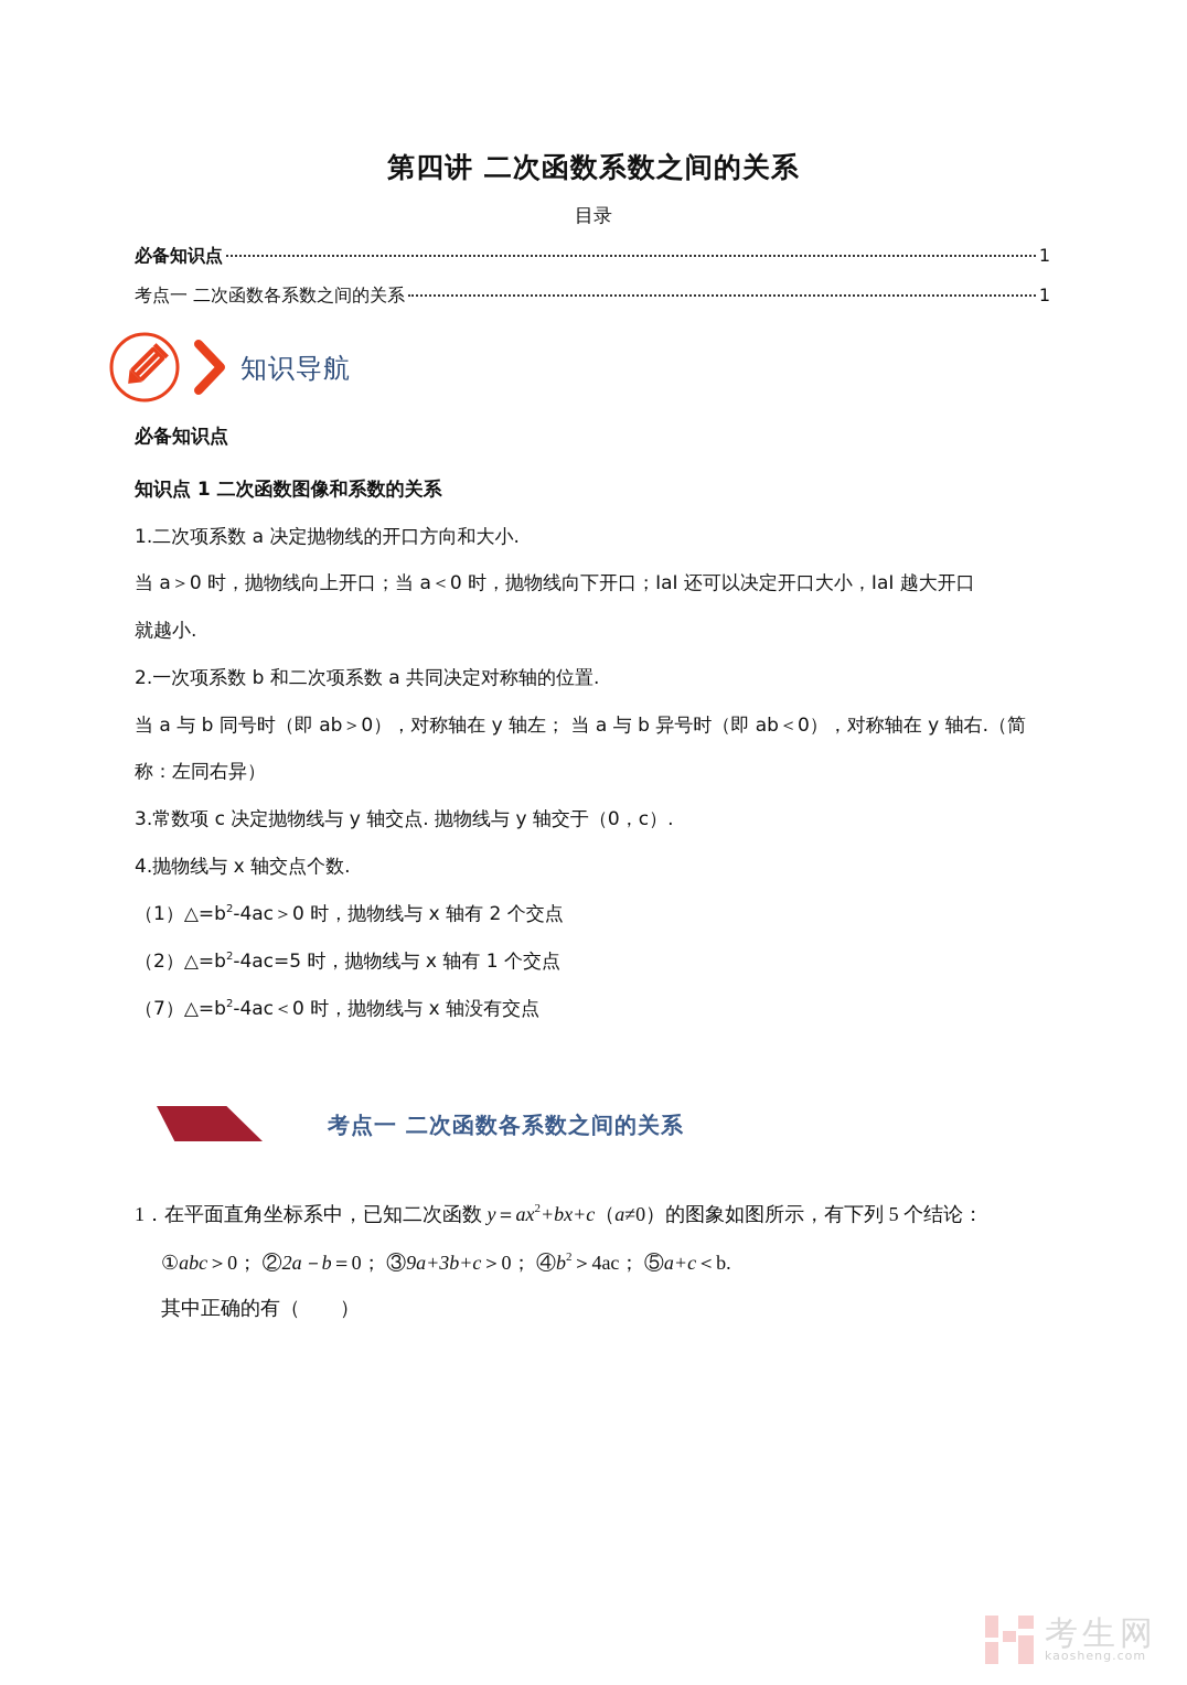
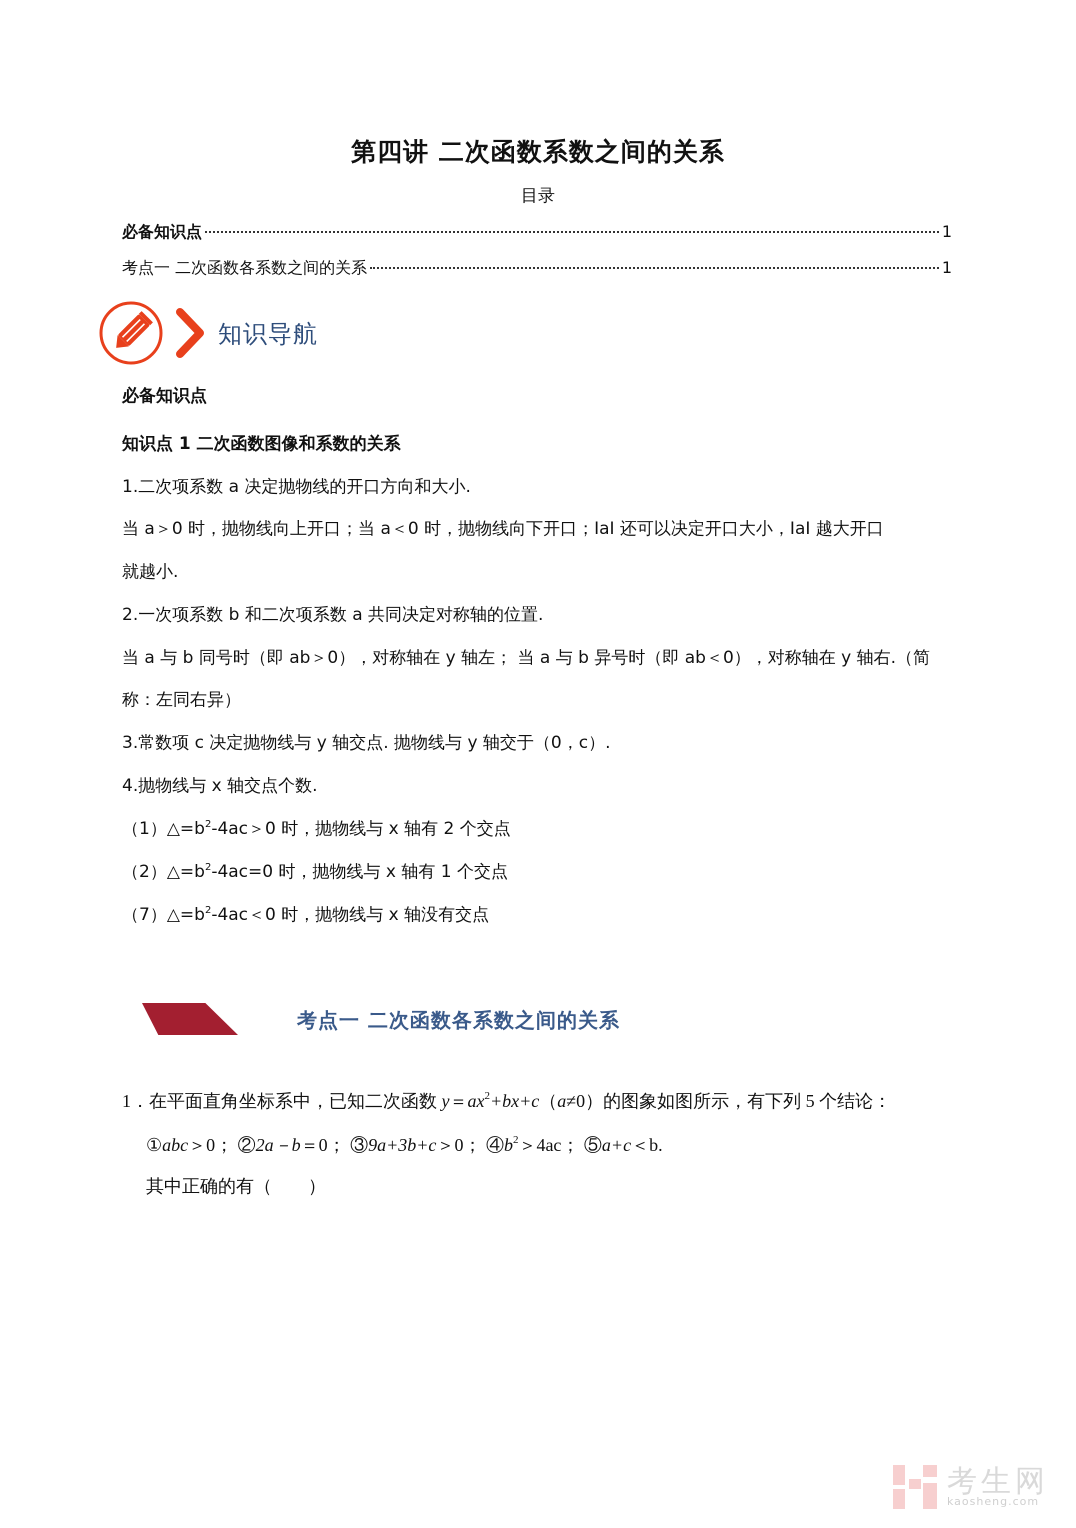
  第四讲 二次函数系数之间的关系
  目录
  必备知识点
  1
  考点一 二次函数各系数之间的关系
  1
  知识导航
  必备知识点
  知识点 1 二次函数图像和系数的关系
  1.二次项系数 a 决定抛物线的开口方向和大小.
  当 a＞0 时，抛物线向上开口；当 a＜0 时，抛物线向下开口；IaI 还可以决定开口大小，IaI 越大开口
  就越小.
  2.一次项系数 b 和二次项系数 a 共同决定对称轴的位置.
  当 a 与 b 同号时（即 ab＞0），对称轴在 y 轴左； 当 a 与 b 异号时（即 ab＜0），对称轴在 y 轴右.（简
  称：左同右异）
  3.常数项 c 决定抛物线与 y 轴交点. 抛物线与 y 轴交于（0，c）.
  4.抛物线与 x 轴交点个数.
  （1）△=b2-4ac＞0 时，抛物线与 x 轴有 2 个交点
- （2）△=b2-4ac=5 时，抛物线与 x 轴有 1 个交点
+ （2）△=b2-4ac=0 时，抛物线与 x 轴有 1 个交点
  （7）△=b2-4ac＜0 时，抛物线与 x 轴没有交点
  考点一 二次函数各系数之间的关系
  1．在平面直角坐标系中，已知二次函数 y＝ax2+bx+c（a≠0）的图象如图所示，有下列 5 个结论：
  ①abc＞0； ②2a－b＝0； ③9a+3b+c＞0； ④b2＞4ac； ⑤a+c＜b.
  其中正确的有（ ）
  考生网
  kaosheng.com
